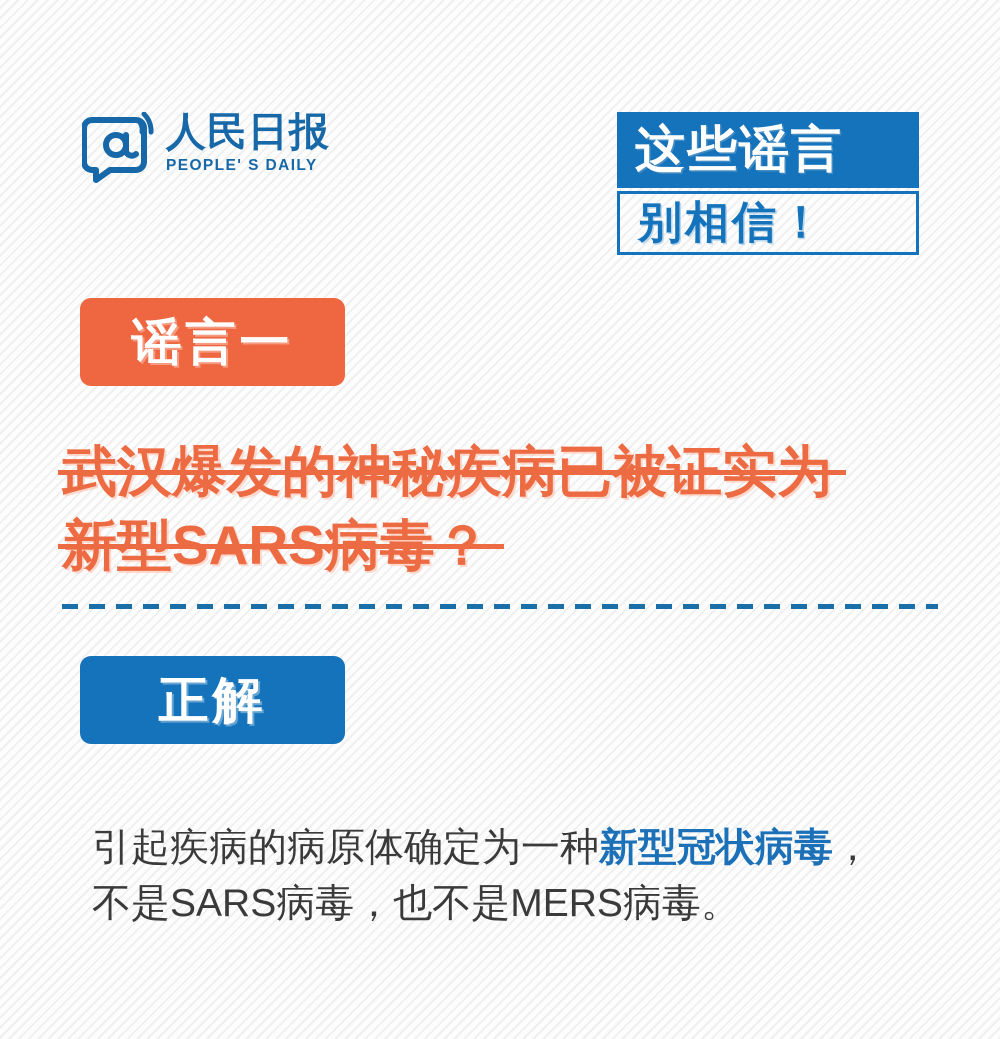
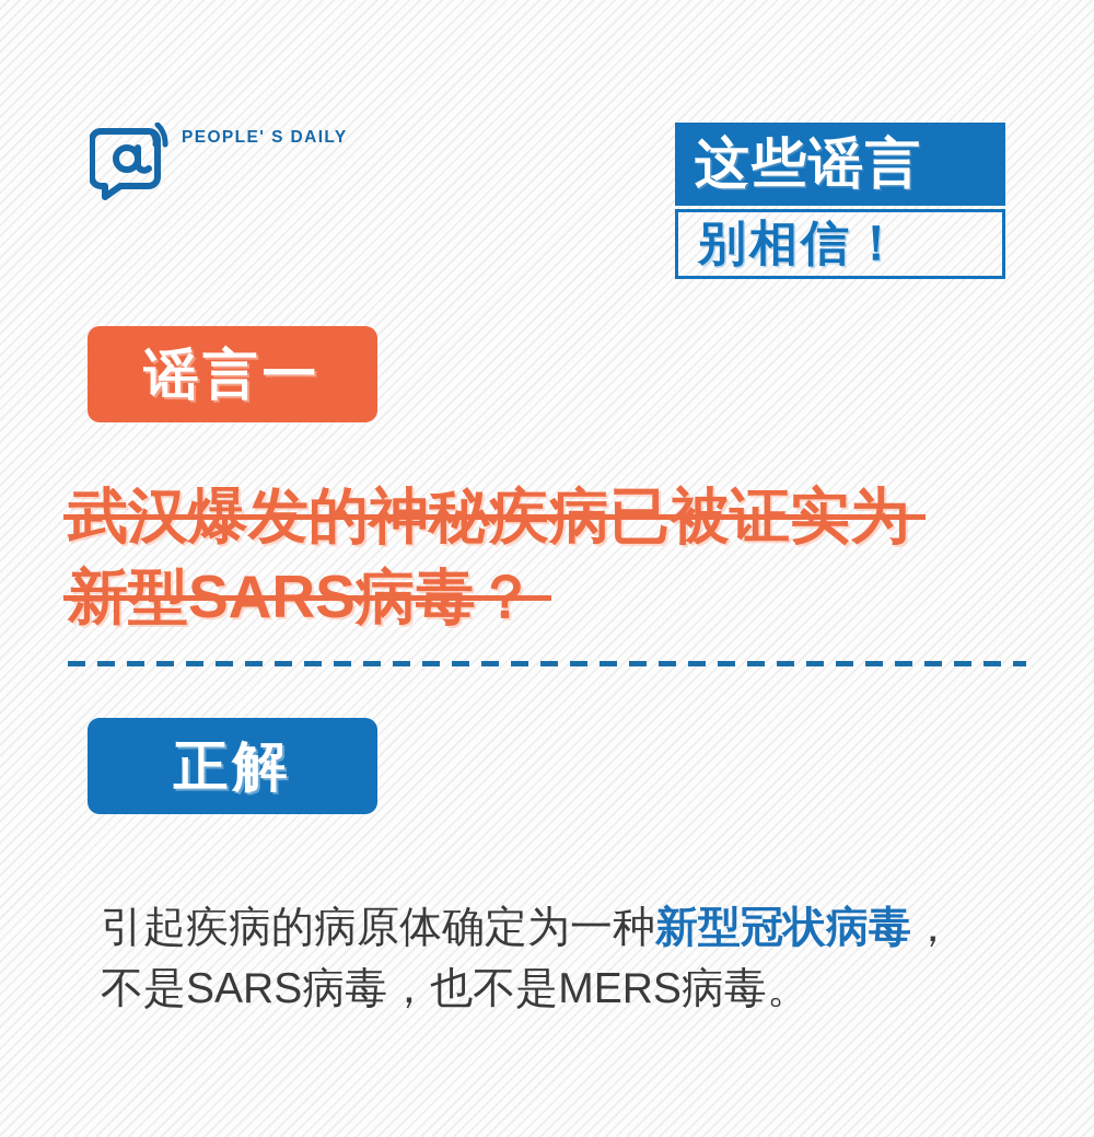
- 人民日报
  PEOPLE' S DAILY
  这些谣言
  别相信！
  谣言一
  正解
  引起疾病的病原体确定为一种新型冠状病毒，
  不是SARS病毒，也不是MERS病毒。
